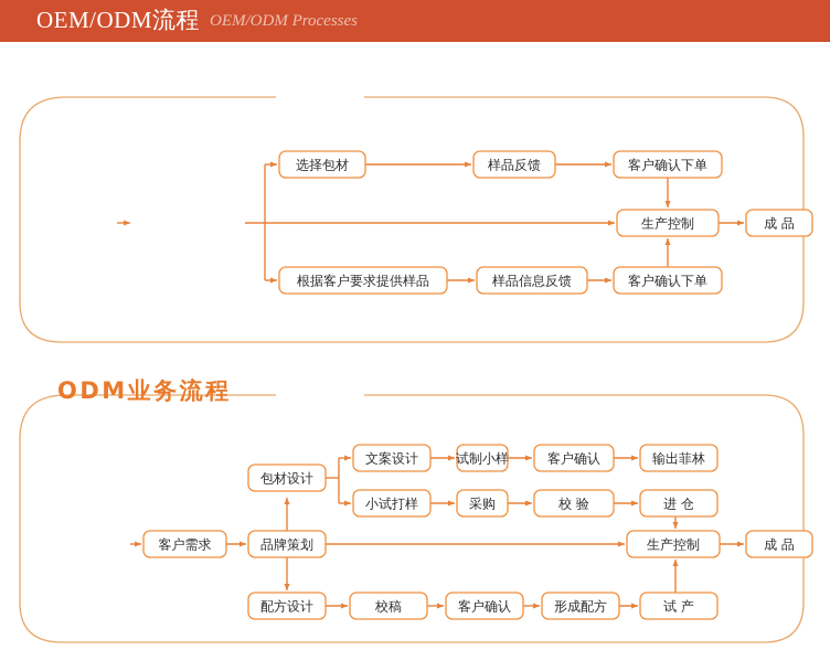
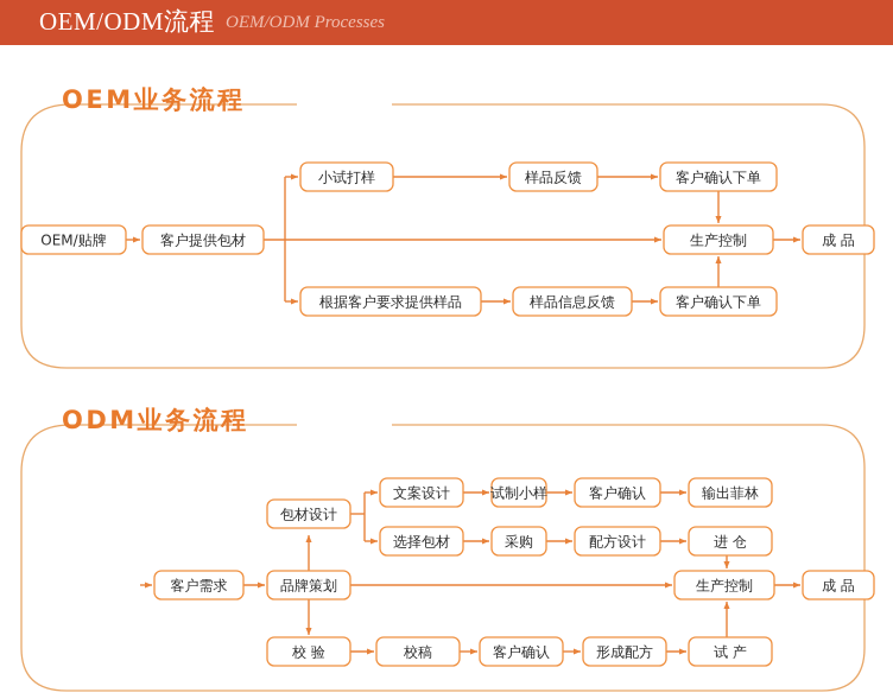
  OEM/ODM流程
  OEM/ODM Processes
+ OEM业务流程
+ OEM/贴牌
+ 客户提供包材
- 选择包材
+ 小试打样
  样品反馈
  客户确认下单
  生产控制
  成 品
  根据客户要求提供样品
  样品信息反馈
  客户确认下单
  ODM业务流程
  客户需求
  品牌策划
  包材设计
  文案设计
  试制小样
  客户确认
  输出菲林
- 小试打样
+ 选择包材
  采购
- 校 验
+ 配方设计
  进 仓
  生产控制
  成 品
- 配方设计
+ 校 验
  校稿
  客户确认
  形成配方
  试 产
